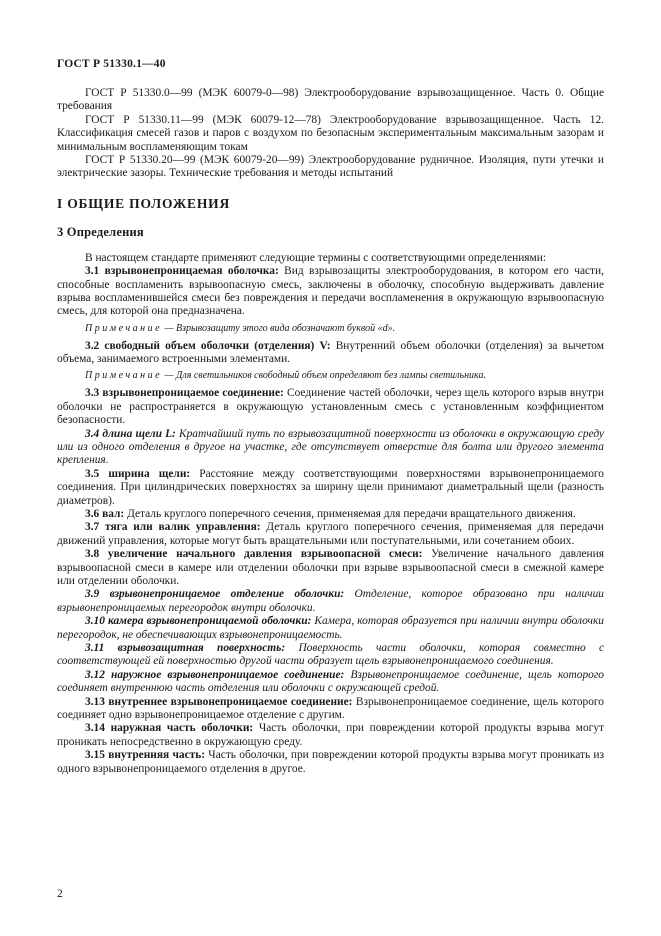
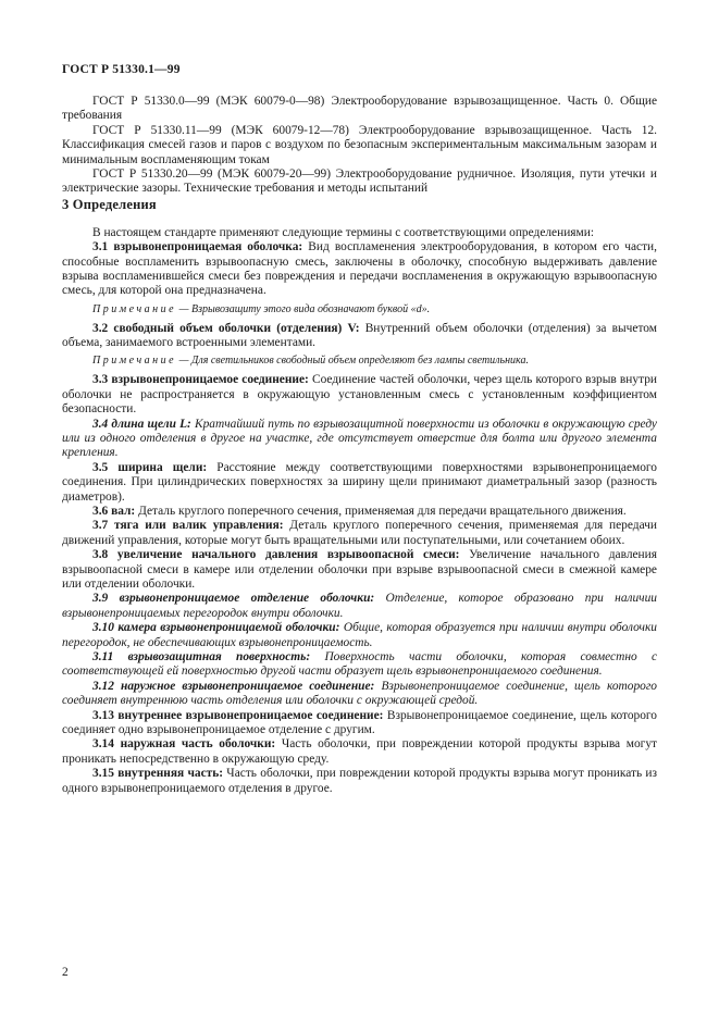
- ГОСТ Р 51330.1—40
+ ГОСТ Р 51330.1—99
  ГОСТ Р 51330.0—99 (МЭК 60079-0—98) Электрооборудование взрывозащищенное. Часть 0. Общие требования
  ГОСТ Р 51330.11—99 (МЭК 60079-12—78) Электрооборудование взрывозащищенное. Часть 12. Классификация смесей газов и паров с воздухом по безопасным экспериментальным максимальным зазорам и минимальным воспламеняющим токам
  ГОСТ Р 51330.20—99 (МЭК 60079-20—99) Электрооборудование рудничное. Изоляция, пути утечки и электрические зазоры. Технические требования и методы испытаний
- I ОБЩИЕ ПОЛОЖЕНИЯ
  3 Определения
  В настоящем стандарте применяют следующие термины с соответствующими определениями:
- 3.1 взрывонепроницаемая оболочка: Вид взрывозащиты электрооборудования, в котором его части, способные воспламенить взрывоопасную смесь, заключены в оболочку, способную выдерживать давление взрыва воспламенившейся смеси без повреждения и передачи воспламенения в окружающую взрывоопасную смесь, для которой она предназначена.
+ 3.1 взрывонепроницаемая оболочка: Вид воспламенения электрооборудования, в котором его части, способные воспламенить взрывоопасную смесь, заключены в оболочку, способную выдерживать давление взрыва воспламенившейся смеси без повреждения и передачи воспламенения в окружающую взрывоопасную смесь, для которой она предназначена.
  Примечание — Взрывозащиту этого вида обозначают буквой «d».
  3.2 свободный объем оболочки (отделения) V: Внутренний объем оболочки (отделения) за вычетом объема, занимаемого встроенными элементами.
  Примечание — Для светильников свободный объем определяют без лампы светильника.
  3.3 взрывонепроницаемое соединение: Соединение частей оболочки, через щель которого взрыв внутри оболочки не распространяется в окружающую установленным смесь с установленным коэффициентом безопасности.
  3.4 длина щели L: Кратчайший путь по взрывозащитной поверхности из оболочки в окружающую среду или из одного отделения в другое на участке, где отсутствует отверстие для болта или другого элемента крепления.
- 3.5 ширина щели: Расстояние между соответствующими поверхностями взрывонепроницаемого соединения. При цилиндрических поверхностях за ширину щели принимают диаметральный щели (разность диаметров).
+ 3.5 ширина щели: Расстояние между соответствующими поверхностями взрывонепроницаемого соединения. При цилиндрических поверхностях за ширину щели принимают диаметральный зазор (разность диаметров).
  3.6 вал: Деталь круглого поперечного сечения, применяемая для передачи вращательного движения.
  3.7 тяга или валик управления: Деталь круглого поперечного сечения, применяемая для передачи движений управления, которые могут быть вращательными или поступательными, или сочетанием обоих.
  3.8 увеличение начального давления взрывоопасной смеси: Увеличение начального давления взрывоопасной смеси в камере или отделении оболочки при взрыве взрывоопасной смеси в смежной камере или отделении оболочки.
  3.9 взрывонепроницаемое отделение оболочки: Отделение, которое образовано при наличии взрывонепроницаемых перегородок внутри оболочки.
- 3.10 камера взрывонепроницаемой оболочки: Камера, которая образуется при наличии внутри оболочки перегородок, не обеспечивающих взрывонепроницаемость.
+ 3.10 камера взрывонепроницаемой оболочки: Общие, которая образуется при наличии внутри оболочки перегородок, не обеспечивающих взрывонепроницаемость.
  3.11 взрывозащитная поверхность: Поверхность части оболочки, которая совместно с соответствующей ей поверхностью другой части образует щель взрывонепроницаемого соединения.
  3.12 наружное взрывонепроницаемое соединение: Взрывонепроницаемое соединение, щель которого соединяет внутреннюю часть отделения или оболочки с окружающей средой.
  3.13 внутреннее взрывонепроницаемое соединение: Взрывонепроницаемое соединение, щель которого соединяет одно взрывонепроницаемое отделение с другим.
  3.14 наружная часть оболочки: Часть оболочки, при повреждении которой продукты взрыва могут проникать непосредственно в окружающую среду.
  3.15 внутренняя часть: Часть оболочки, при повреждении которой продукты взрыва могут проникать из одного взрывонепроницаемого отделения в другое.
  2
